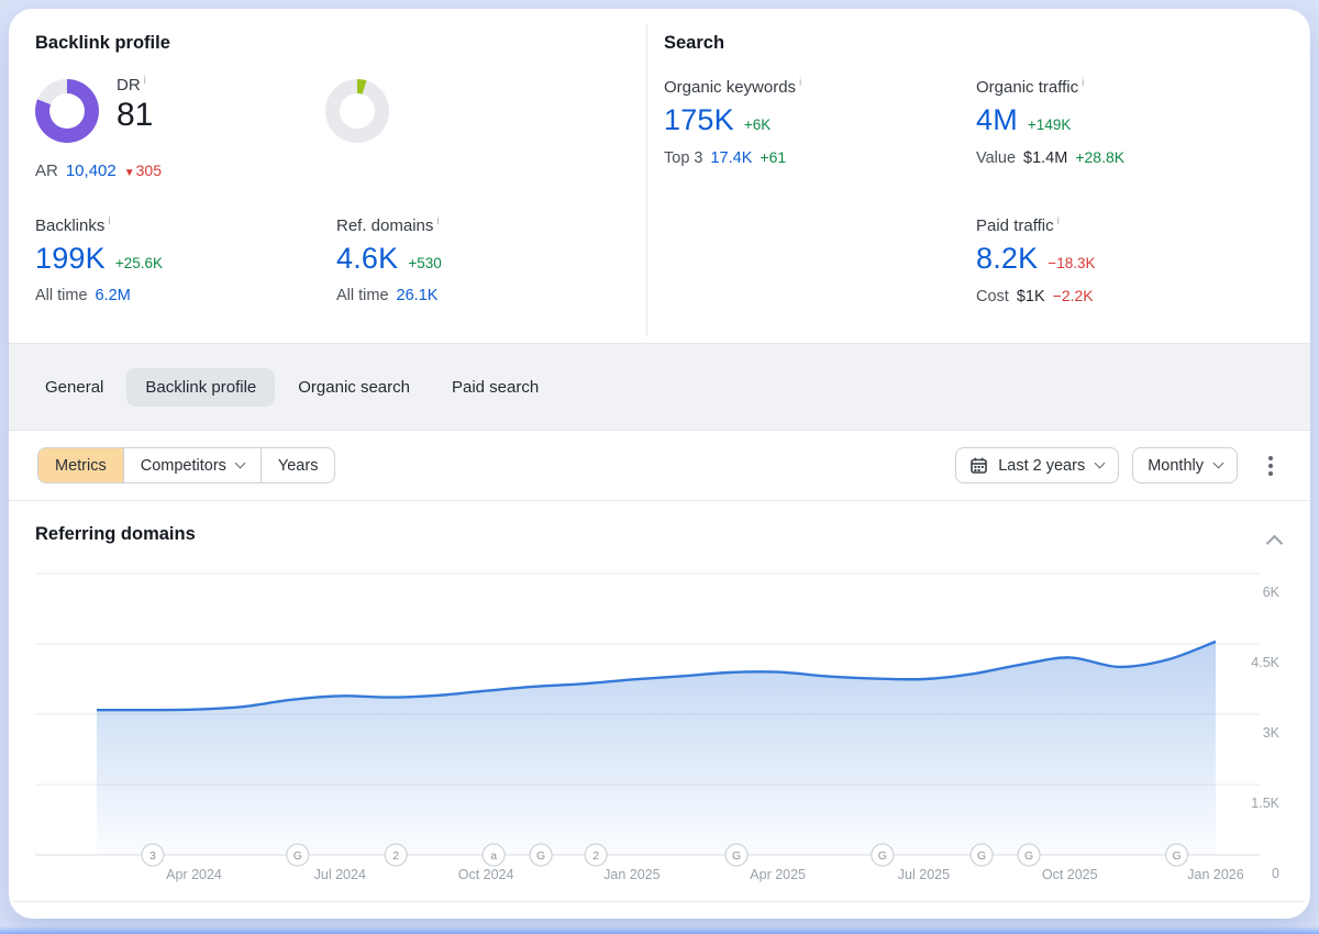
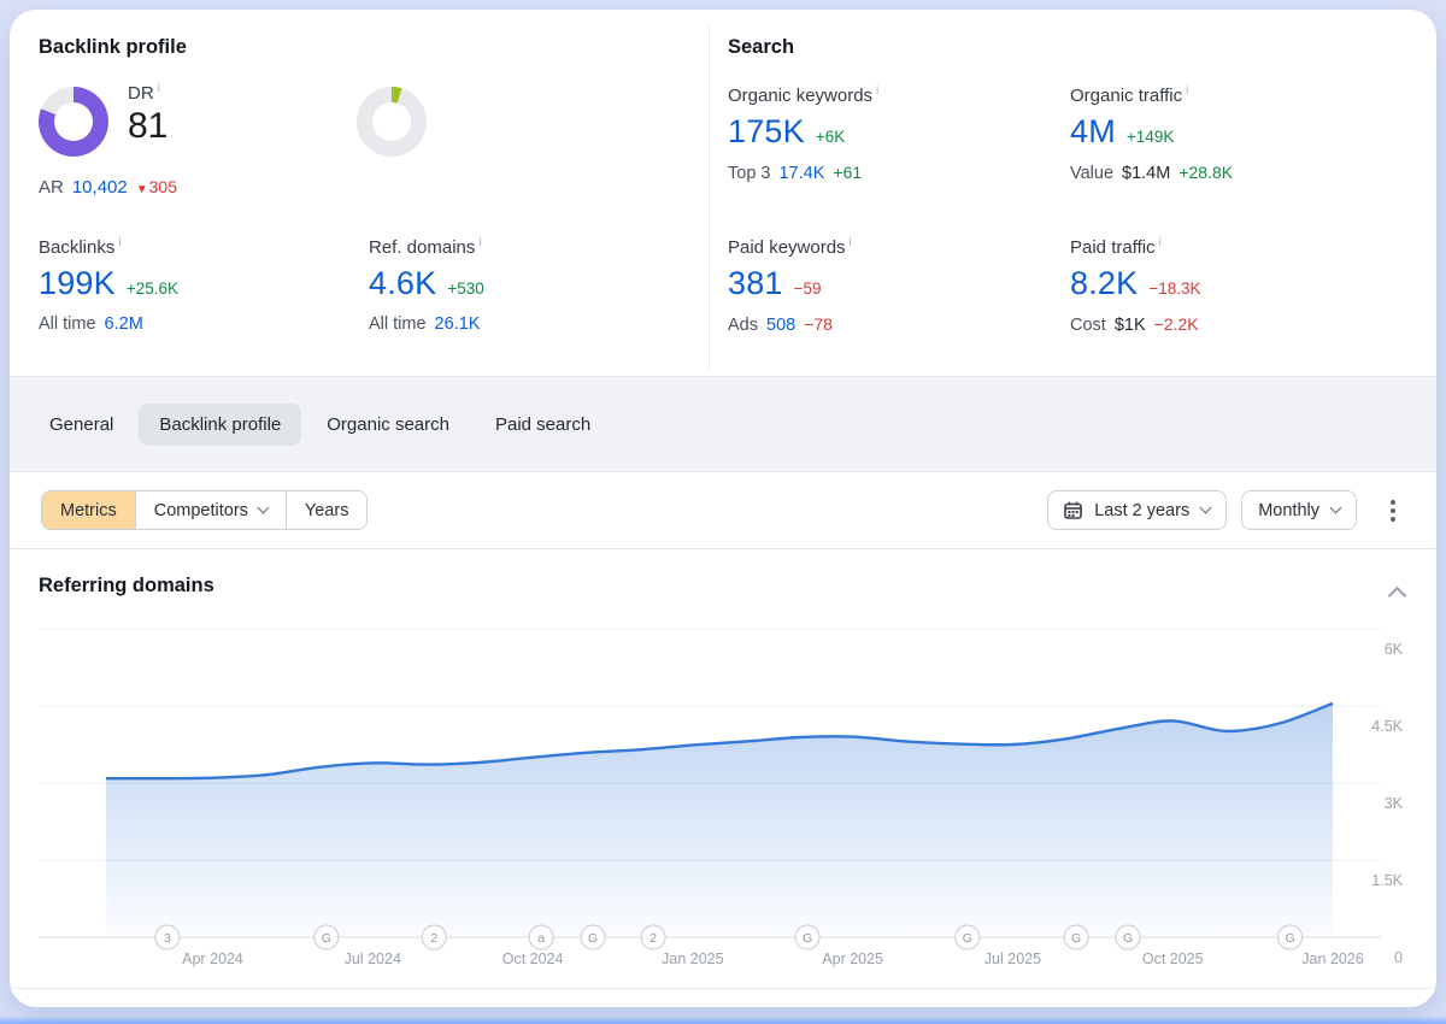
  Backlink profile
  DR i
  81
  AR
  10,402
  ▼305
  Backlinks i
  199K
  +25.6K
  All time
  6.2M
  Ref. domains i
  4.6K
  +530
  All time
  26.1K
  Search
  Organic keywords i
  175K
  +6K
  Top 3
  17.4K
  +61
  Organic traffic i
  4M
  +149K
  Value
  $1.4M
  +28.8K
+ Paid keywords i
+ 381
+ −59
+ Ads
+ 508
+ −78
  Paid traffic i
  8.2K
  −18.3K
  Cost
  $1K
  −2.2K
  General
  Backlink profile
  Organic search
  Paid search
  Metrics
  Competitors
  Years
  Last 2 years
  Monthly
  Referring domains
  6K
  4.5K
  3K
  1.5K
  0
  3
  G
  2
  a
  G
  2
  G
  G
  G
  G
  G
  Apr 2024
  Jul 2024
  Oct 2024
  Jan 2025
  Apr 2025
  Jul 2025
  Oct 2025
  Jan 2026
